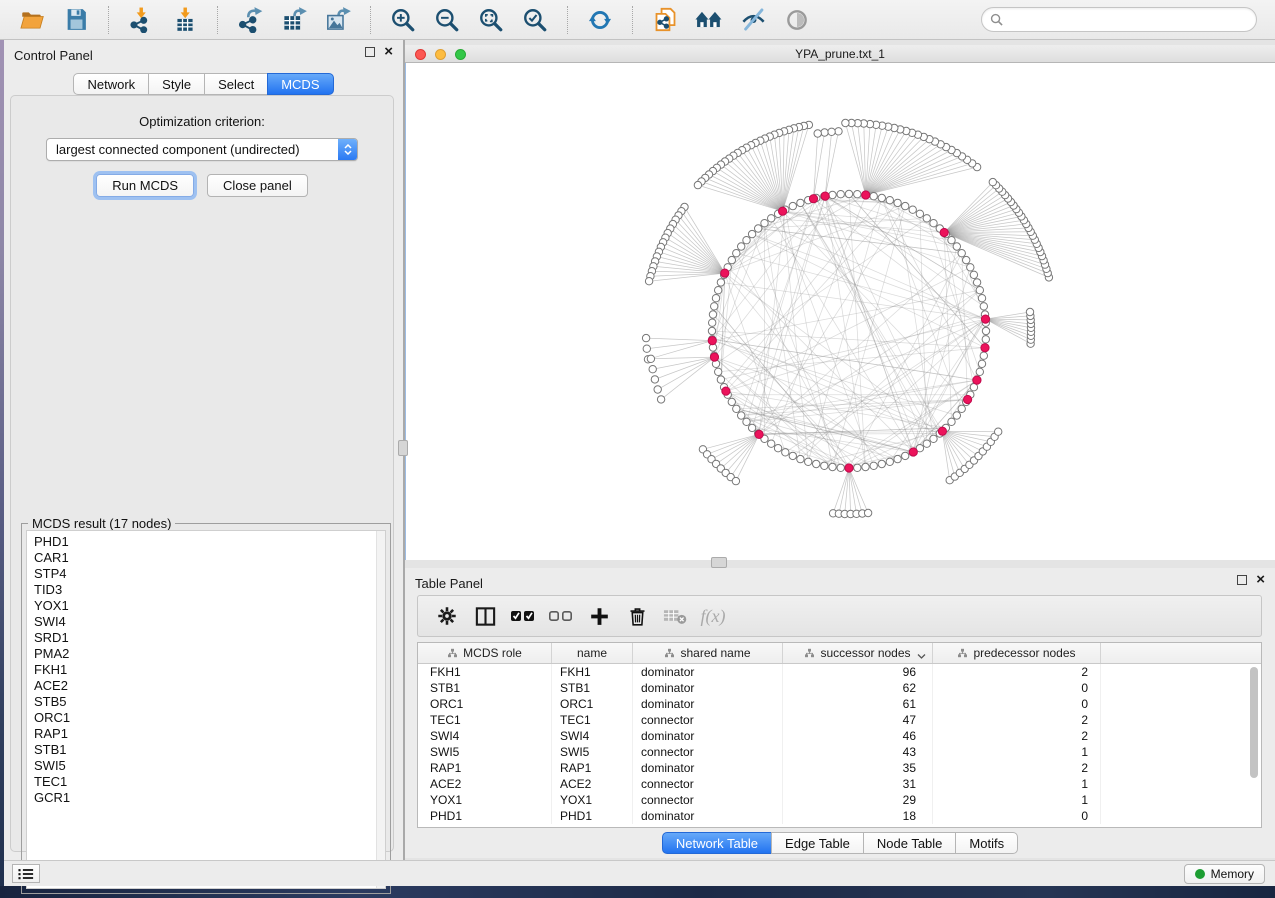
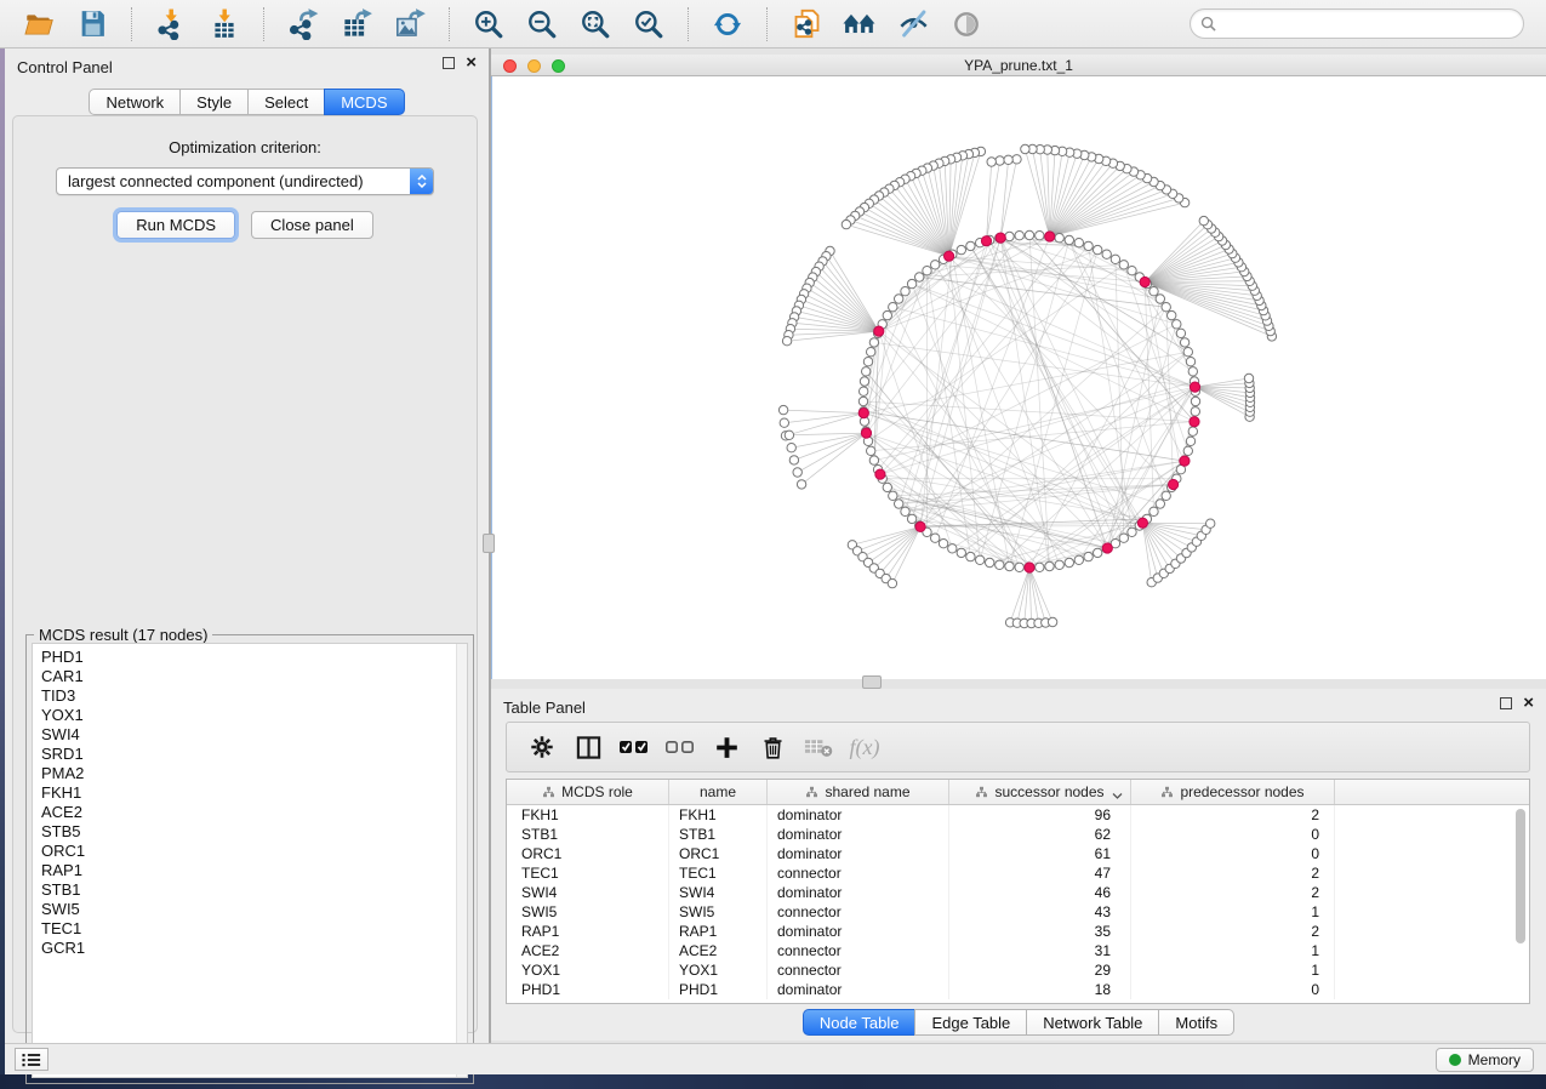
  Control Panel
  ×
  Network
  Style
  Select
  MCDS
  Optimization criterion:
  largest connected component (undirected)
  Run MCDS
  Close panel
  MCDS result (17 nodes)
  PHD1
  CAR1
- STP4
  TID3
  YOX1
  SWI4
  SRD1
  PMA2
  FKH1
  ACE2
  STB5
  ORC1
  RAP1
  STB1
  SWI5
  TEC1
  GCR1
  YPA_prune.txt_1
  Table Panel
  ×
  f(x)
  MCDS role
  name
  shared name
  successor nodes
  predecessor nodes
  FKH1
  FKH1
  dominator
  96
  2
  STB1
  STB1
  dominator
  62
  0
  ORC1
  ORC1
  dominator
  61
  0
  TEC1
  TEC1
  connector
  47
  2
  SWI4
  SWI4
  dominator
  46
  2
  SWI5
  SWI5
  connector
  43
  1
  RAP1
  RAP1
  dominator
  35
  2
  ACE2
  ACE2
  connector
  31
  1
  YOX1
  YOX1
  connector
  29
  1
  PHD1
  PHD1
  dominator
  18
  0
- Network Table
+ Node Table
  Edge Table
- Node Table
+ Network Table
  Motifs
  Memory
